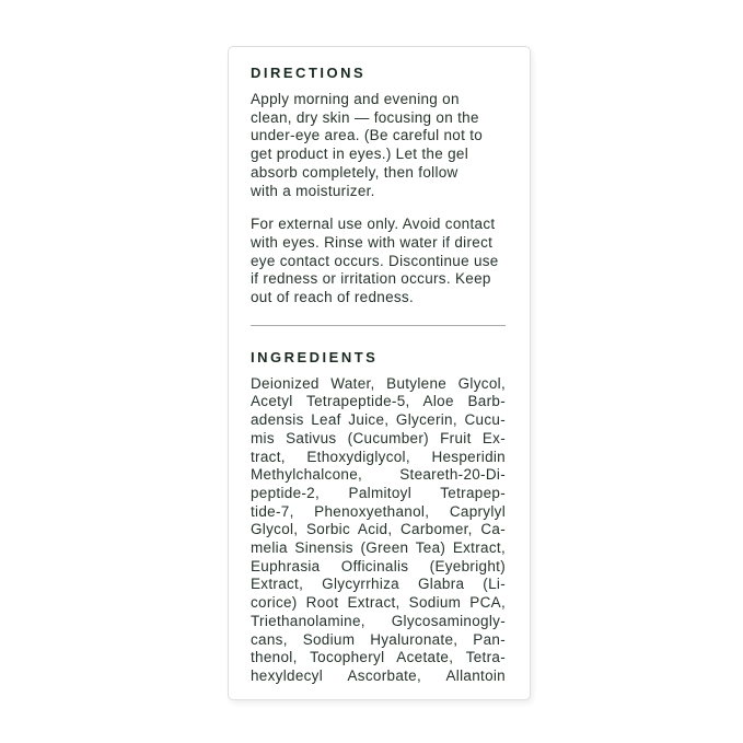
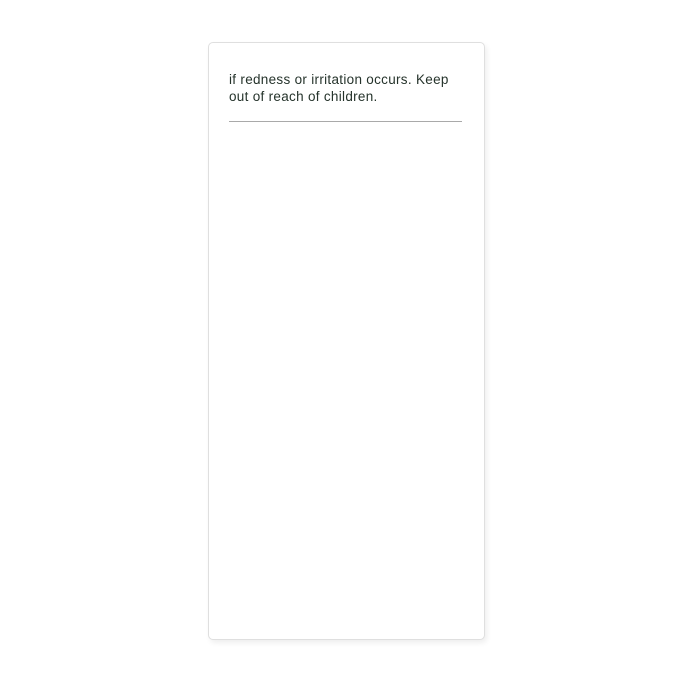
- DIRECTIONS
- Apply morning and evening on
- clean, dry skin — focusing on the
- under-eye area. (Be careful not to
- get product in eyes.) Let the gel
- absorb completely, then follow
- with a moisturizer.
- For external use only. Avoid contact
- with eyes. Rinse with water if direct
- eye contact occurs. Discontinue use
  if redness or irritation occurs. Keep
- out of reach of redness.
+ out of reach of children.
- INGREDIENTS
- Deionized Water, Butylene Glycol,
- Acetyl Tetrapeptide-5, Aloe Barb-
- adensis Leaf Juice, Glycerin, Cucu-
- mis Sativus (Cucumber) Fruit Ex-
- tract, Ethoxydiglycol, Hesperidin
- Methylchalcone, Steareth-20-Di-
- peptide-2, Palmitoyl Tetrapep-
- tide-7, Phenoxyethanol, Caprylyl
- Glycol, Sorbic Acid, Carbomer, Ca-
- melia Sinensis (Green Tea) Extract,
- Euphrasia Officinalis (Eyebright)
- Extract, Glycyrrhiza Glabra (Li-
- corice) Root Extract, Sodium PCA,
- Triethanolamine, Glycosaminogly-
- cans, Sodium Hyaluronate, Pan-
- thenol, Tocopheryl Acetate, Tetra-
- hexyldecyl Ascorbate, Allantoin
